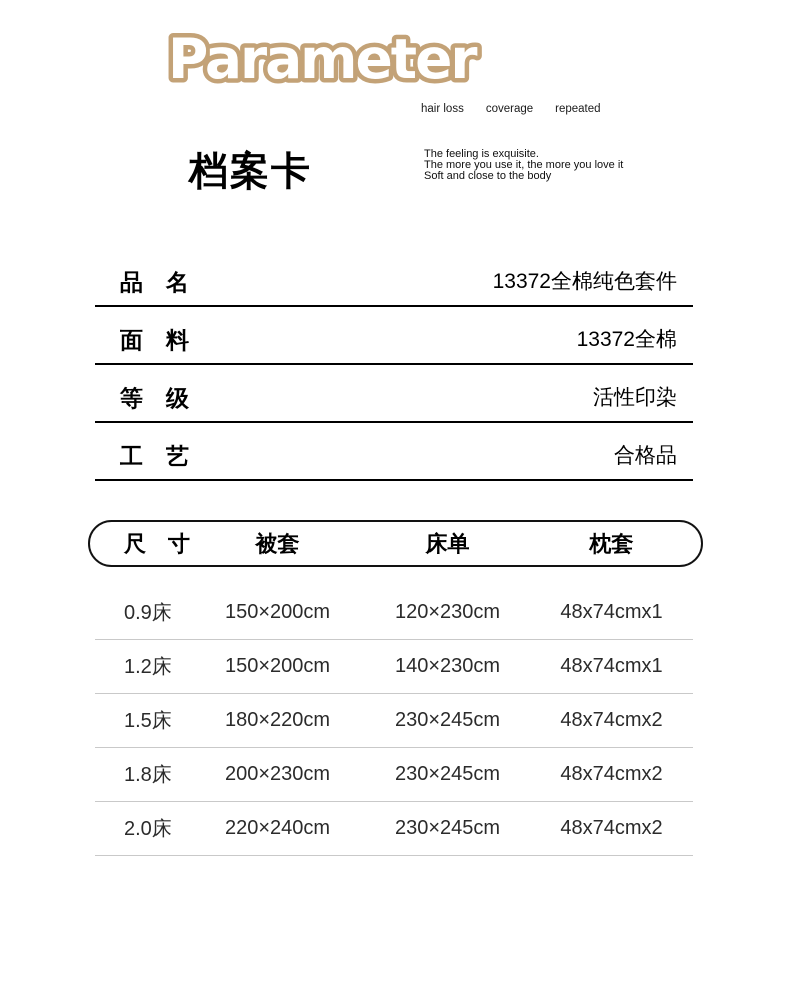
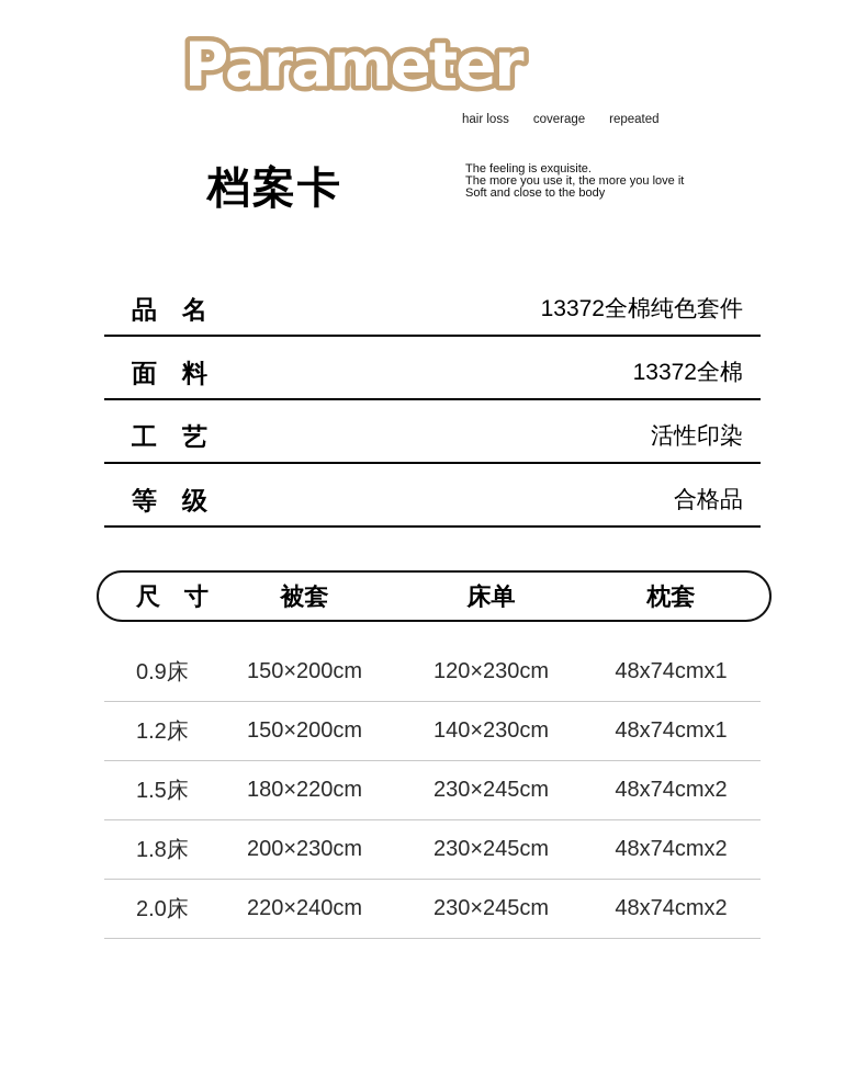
  Parameter
  hair loss
  coverage
  repeated
  档案卡
  The feeling is exquisite.
  The more you use it, the more you love it
  Soft and close to the body
  品 名
  13372全棉纯色套件
  面 料
  13372全棉
- 等 级
+ 工 艺
  活性印染
- 工 艺
+ 等 级
  合格品
  尺 寸
  被套
  床单
  枕套
  0.9床
  150×200cm
  120×230cm
  48x74cmx1
  1.2床
  150×200cm
  140×230cm
  48x74cmx1
  1.5床
  180×220cm
  230×245cm
  48x74cmx2
  1.8床
  200×230cm
  230×245cm
  48x74cmx2
  2.0床
  220×240cm
  230×245cm
  48x74cmx2
